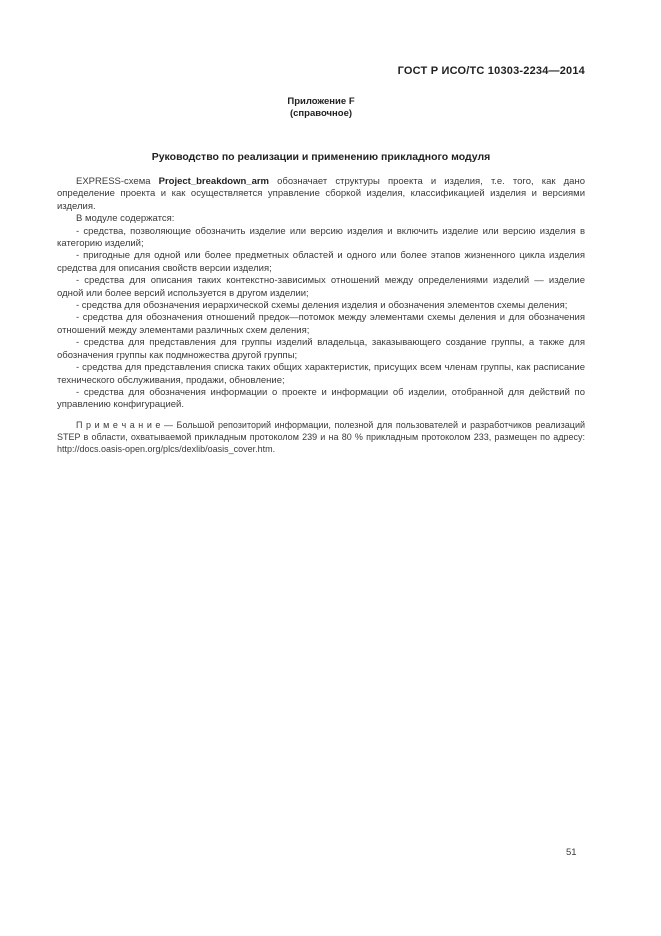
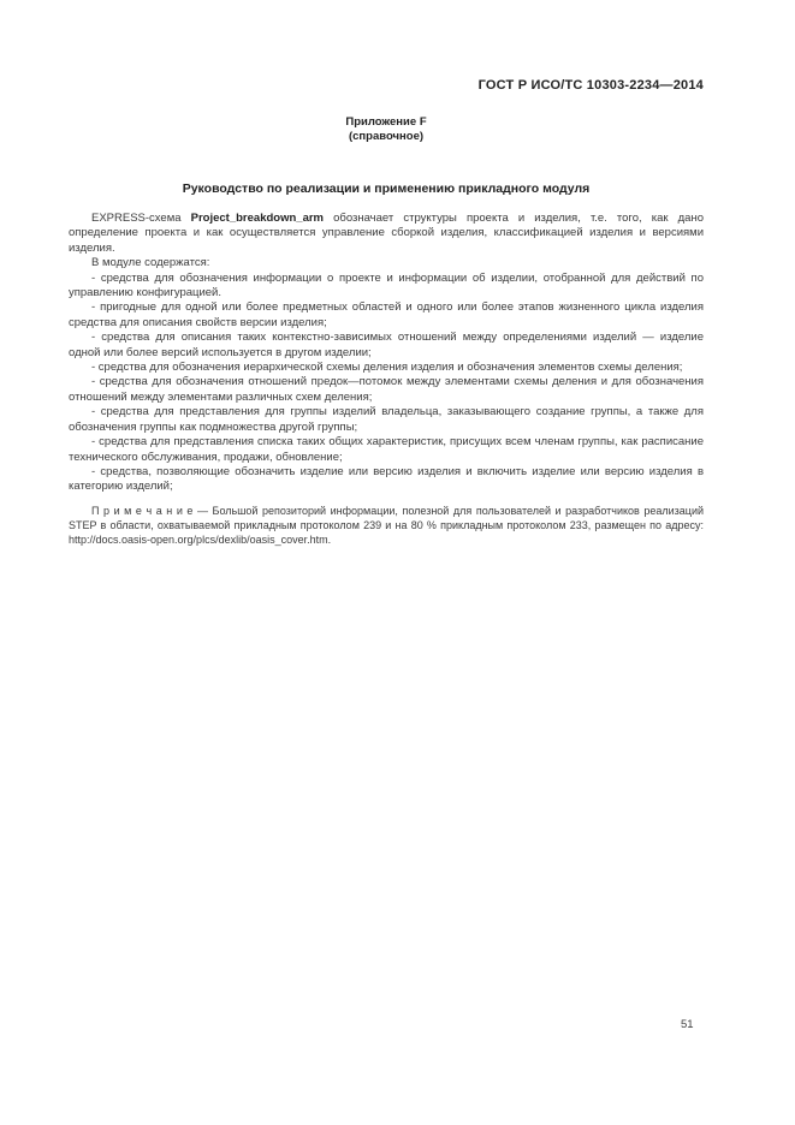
  ГОСТ Р ИСО/ТС 10303-2234—2014
  Приложение F
  (справочное)
  Руководство по реализации и применению прикладного модуля
  EXPRESS-схема Project_breakdown_arm обозначает структуры проекта и изделия, т.е. того, как дано определение проекта и как осуществляется управление сборкой изделия, классификацией изделия и версиями изделия.
  В модуле содержатся:
- - средства, позволяющие обозначить изделие или версию изделия и включить изделие или версию изделия в категорию изделий;
+ - средства для обозначения информации о проекте и информации об изделии, отобранной для действий по управлению конфигурацией.
  - пригодные для одной или более предметных областей и одного или более этапов жизненного цикла изделия средства для описания свойств версии изделия;
  - средства для описания таких контекстно-зависимых отношений между определениями изделий — изделие одной или более версий используется в другом изделии;
  - средства для обозначения иерархической схемы деления изделия и обозначения элементов схемы деления;
  - средства для обозначения отношений предок—потомок между элементами схемы деления и для обозначения отношений между элементами различных схем деления;
  - средства для представления для группы изделий владельца, заказывающего создание группы, а также для обозначения группы как подмножества другой группы;
  - средства для представления списка таких общих характеристик, присущих всем членам группы, как расписание технического обслуживания, продажи, обновление;
- - средства для обозначения информации о проекте и информации об изделии, отобранной для действий по управлению конфигурацией.
+ - средства, позволяющие обозначить изделие или версию изделия и включить изделие или версию изделия в категорию изделий;
  П р и м е ч а н и е — Большой репозиторий информации, полезной для пользователей и разработчиков реализаций STEP в области, охватываемой прикладным протоколом 239 и на 80 % прикладным протоколом 233, размещен по адресу: http://docs.oasis-open.org/plcs/dexlib/oasis_cover.htm.
  51
